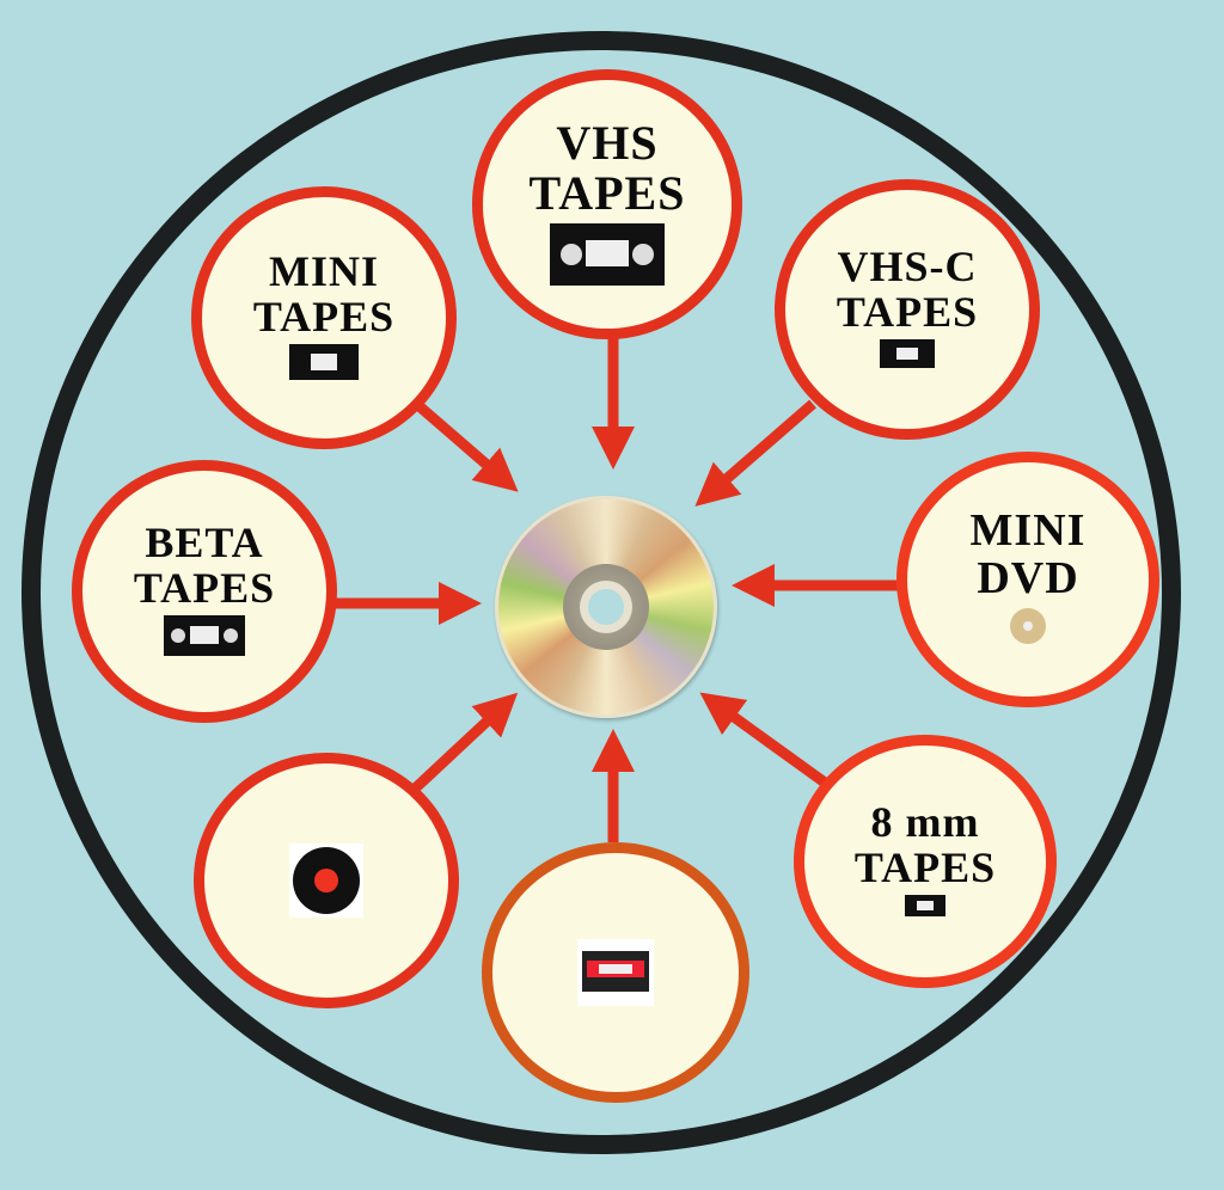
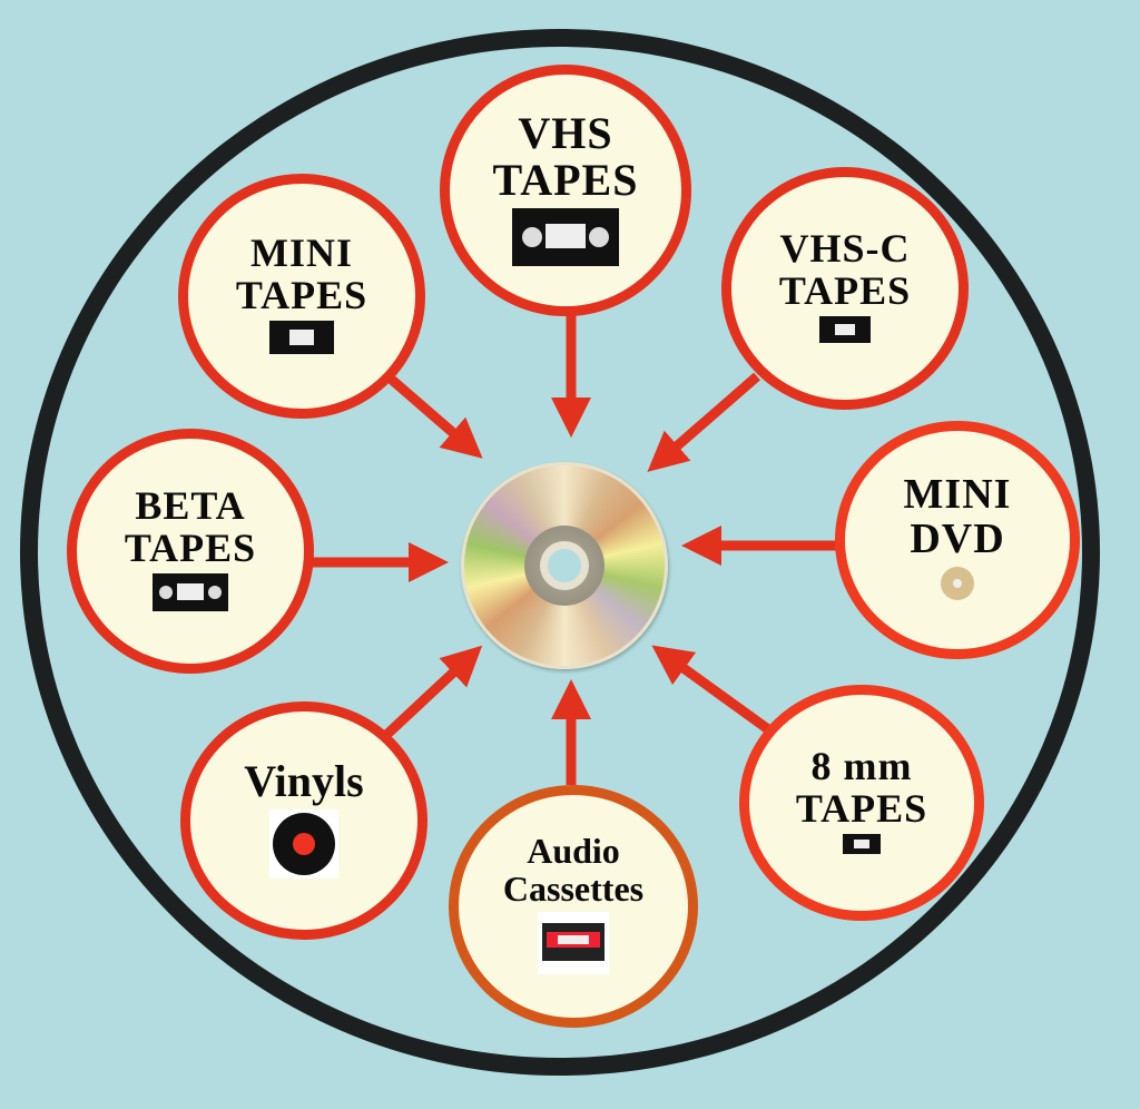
  VHS
  TAPES
  VHS-C
  TAPES
  MINI
  DVD
  8 mm
  TAPES
+ Audio
+ Cassettes
+ Vinyls
  BETA
  TAPES
  MINI
  TAPES
